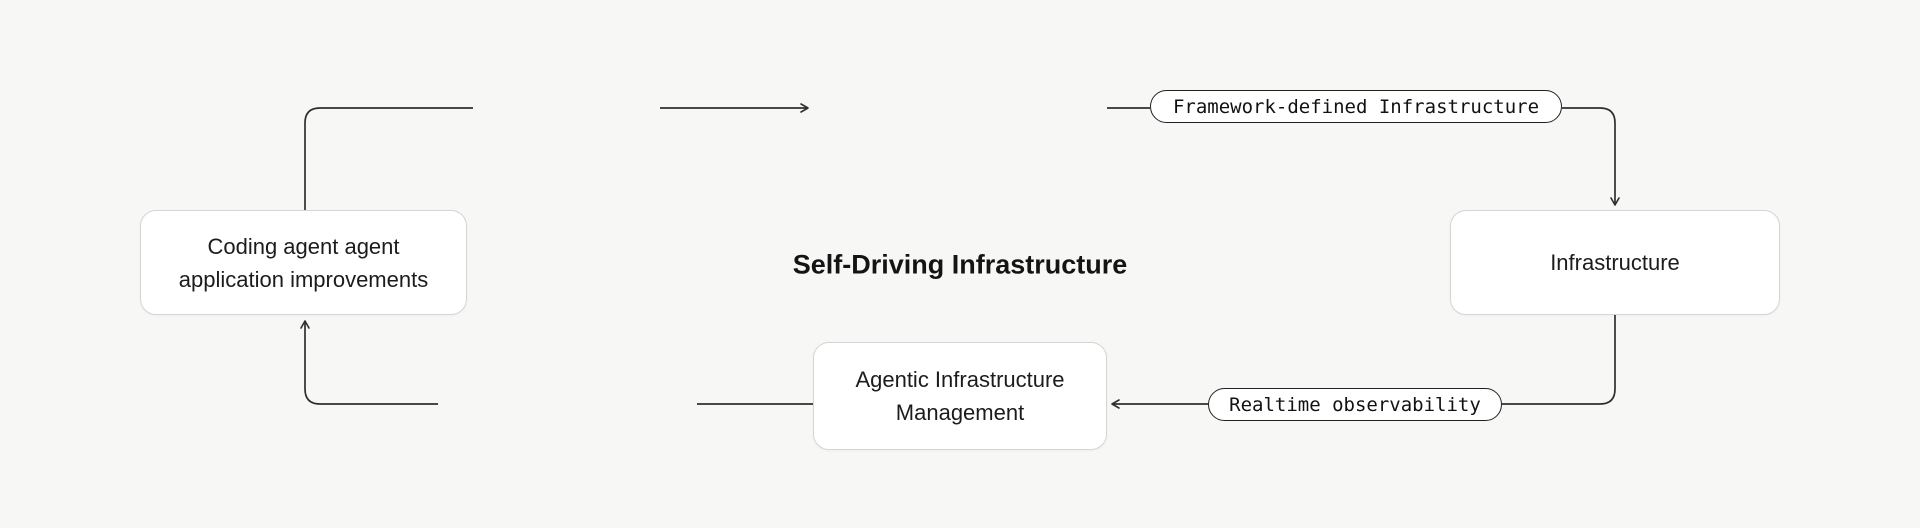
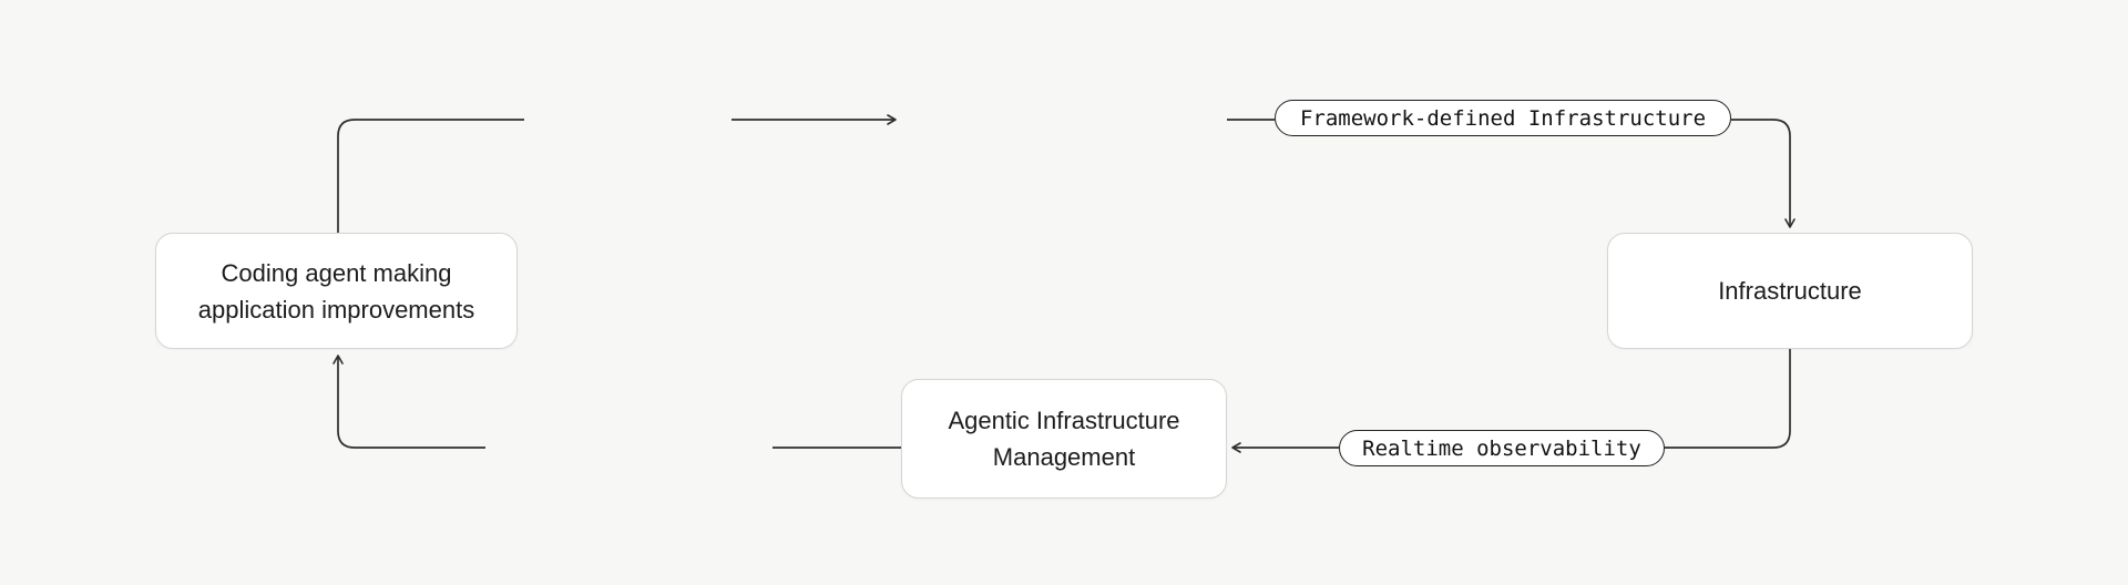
  Infrastructure
  Agentic Infrastructure Management
- Coding agent agent application improvements
+ Coding agent making application improvements
  Framework-defined Infrastructure
  Realtime observability
- Self-Driving Infrastructure
